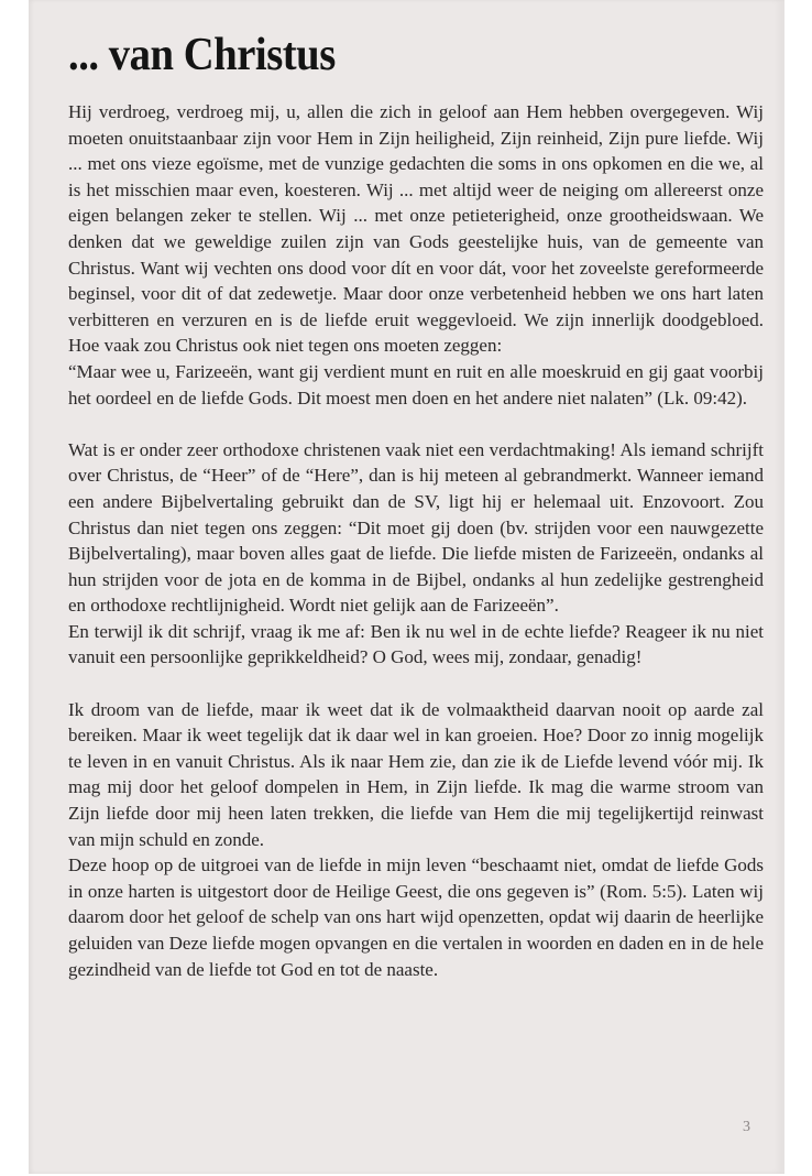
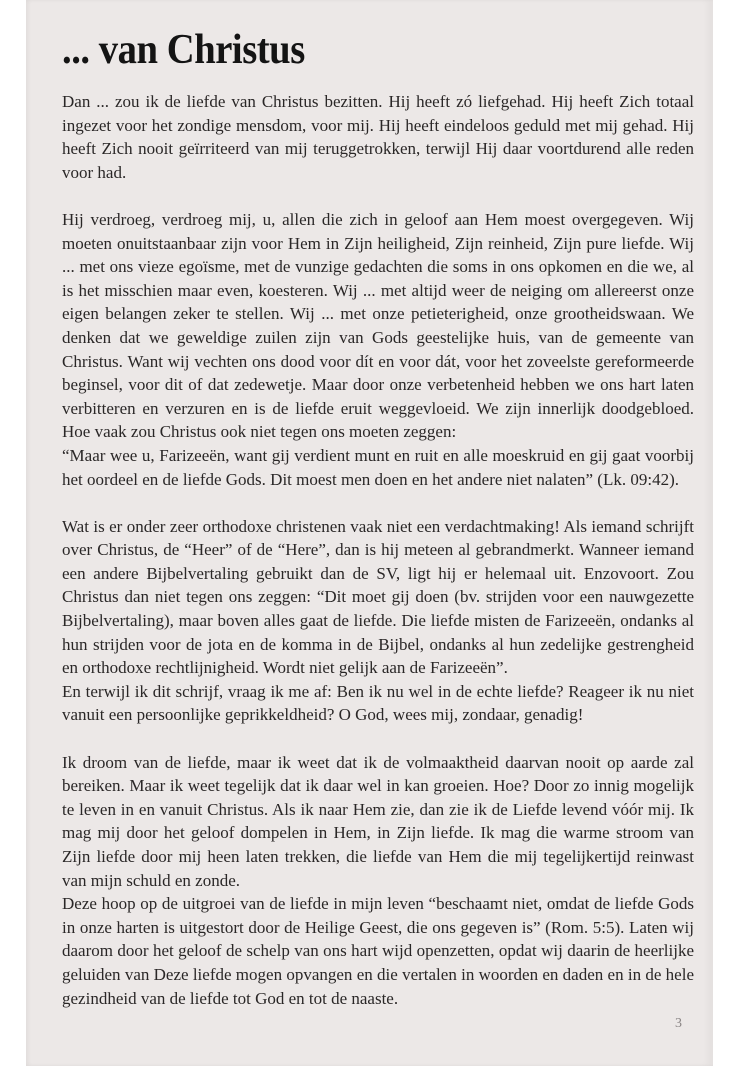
  ... van Christus
+ Dan ... zou ik de liefde van Christus bezitten. Hij heeft zó liefgehad. Hij heeft Zich totaal ingezet voor het zondige mensdom, voor mij. Hij heeft eindeloos geduld met mij gehad. Hij heeft Zich nooit geïrriteerd van mij teruggetrokken, terwijl Hij daar voortdurend alle reden voor had.
- Hij verdroeg, verdroeg mij, u, allen die zich in geloof aan Hem hebben overgegeven. Wij moeten onuitstaanbaar zijn voor Hem in Zijn heiligheid, Zijn reinheid, Zijn pure liefde. Wij ... met ons vieze egoïsme, met de vunzige gedachten die soms in ons opkomen en die we, al is het misschien maar even, koesteren. Wij ... met altijd weer de neiging om allereerst onze eigen belangen zeker te stellen. Wij ... met onze petieterigheid, onze grootheidswaan. We denken dat we geweldige zuilen zijn van Gods geestelijke huis, van de gemeente van Christus. Want wij vechten ons dood voor dít en voor dát, voor het zoveelste gereformeerde beginsel, voor dit of dat zedewetje. Maar door onze verbetenheid hebben we ons hart laten verbitteren en verzuren en is de liefde eruit weggevloeid. We zijn innerlijk doodgebloed. Hoe vaak zou Christus ook niet tegen ons moeten zeggen:
+ Hij verdroeg, verdroeg mij, u, allen die zich in geloof aan Hem moest overgegeven. Wij moeten onuitstaanbaar zijn voor Hem in Zijn heiligheid, Zijn reinheid, Zijn pure liefde. Wij ... met ons vieze egoïsme, met de vunzige gedachten die soms in ons opkomen en die we, al is het misschien maar even, koesteren. Wij ... met altijd weer de neiging om allereerst onze eigen belangen zeker te stellen. Wij ... met onze petieterigheid, onze grootheidswaan. We denken dat we geweldige zuilen zijn van Gods geestelijke huis, van de gemeente van Christus. Want wij vechten ons dood voor dít en voor dát, voor het zoveelste gereformeerde beginsel, voor dit of dat zedewetje. Maar door onze verbetenheid hebben we ons hart laten verbitteren en verzuren en is de liefde eruit weggevloeid. We zijn innerlijk doodgebloed. Hoe vaak zou Christus ook niet tegen ons moeten zeggen:
  “Maar wee u, Farizeeën, want gij verdient munt en ruit en alle moeskruid en gij gaat voorbij het oordeel en de liefde Gods. Dit moest men doen en het andere niet nalaten” (Lk. 09:42).
  Wat is er onder zeer orthodoxe christenen vaak niet een verdachtmaking! Als iemand schrijft over Christus, de “Heer” of de “Here”, dan is hij meteen al gebrandmerkt. Wanneer iemand een andere Bijbelvertaling gebruikt dan de SV, ligt hij er helemaal uit. Enzovoort. Zou Christus dan niet tegen ons zeggen: “Dit moet gij doen (bv. strijden voor een nauwgezette Bijbelvertaling), maar boven alles gaat de liefde. Die liefde misten de Farizeeën, ondanks al hun strijden voor de jota en de komma in de Bijbel, ondanks al hun zedelijke gestrengheid en orthodoxe rechtlijnigheid. Wordt niet gelijk aan de Farizeeën”.
  En terwijl ik dit schrijf, vraag ik me af: Ben ik nu wel in de echte liefde? Reageer ik nu niet vanuit een persoonlijke geprikkeldheid? O God, wees mij, zondaar, genadig!
  Ik droom van de liefde, maar ik weet dat ik de volmaaktheid daarvan nooit op aarde zal bereiken. Maar ik weet tegelijk dat ik daar wel in kan groeien. Hoe? Door zo innig mogelijk te leven in en vanuit Christus. Als ik naar Hem zie, dan zie ik de Liefde levend vóór mij. Ik mag mij door het geloof dompelen in Hem, in Zijn liefde. Ik mag die warme stroom van Zijn liefde door mij heen laten trekken, die liefde van Hem die mij tegelijkertijd reinwast van mijn schuld en zonde.
  Deze hoop op de uitgroei van de liefde in mijn leven “beschaamt niet, omdat de liefde Gods in onze harten is uitgestort door de Heilige Geest, die ons gegeven is” (Rom. 5:5). Laten wij daarom door het geloof de schelp van ons hart wijd openzetten, opdat wij daarin de heerlijke geluiden van Deze liefde mogen opvangen en die vertalen in woorden en daden en in de hele gezindheid van de liefde tot God en tot de naaste.
  3
